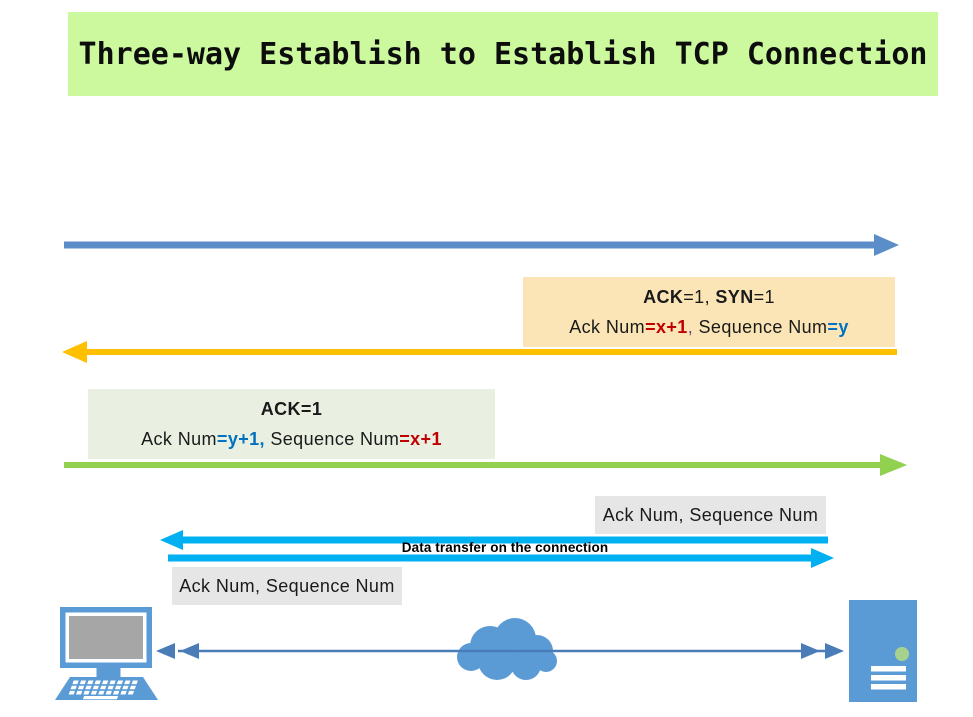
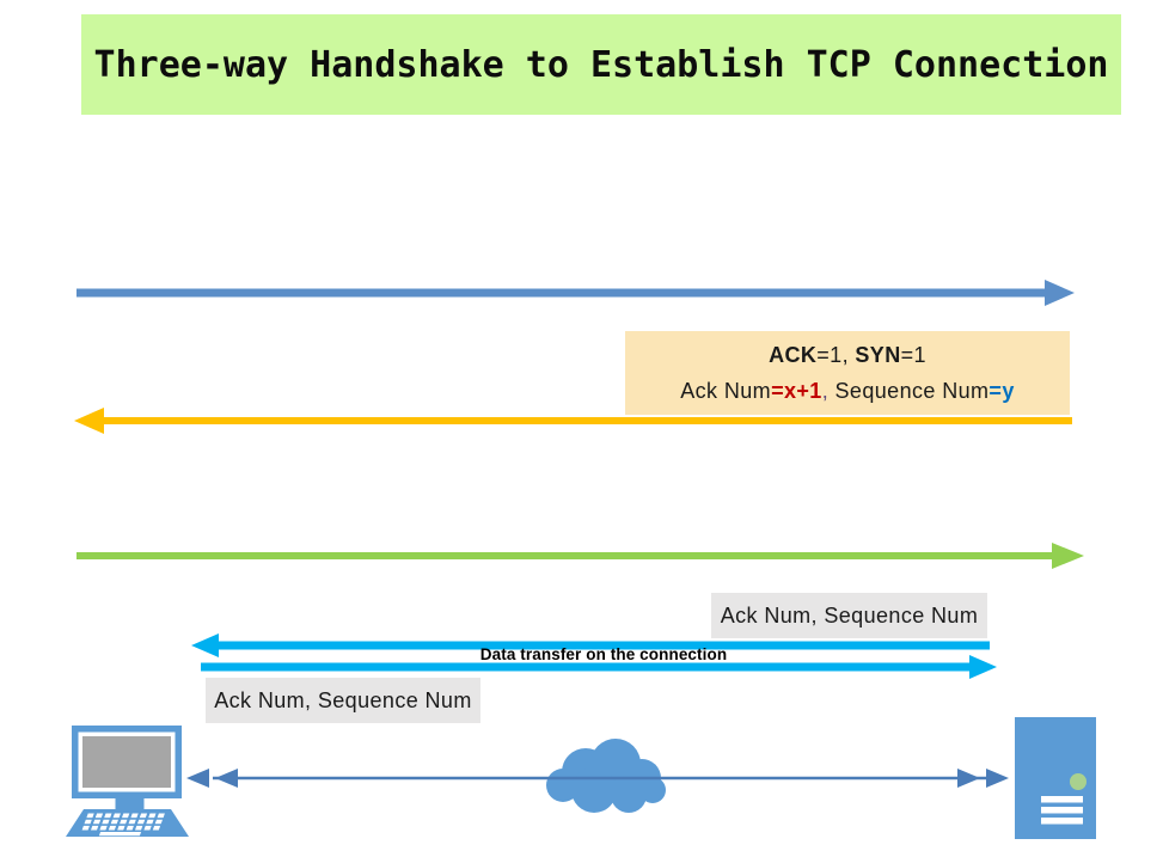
- Three-way Establish to Establish TCP Connection
+ Three-way Handshake to Establish TCP Connection
  ACK=1, SYN=1
  Ack Num=x+1, Sequence Num=y
- ACK=1
- Ack Num=y+1, Sequence Num=x+1
  Ack Num, Sequence Num
  Data transfer on the connection
  Ack Num, Sequence Num
